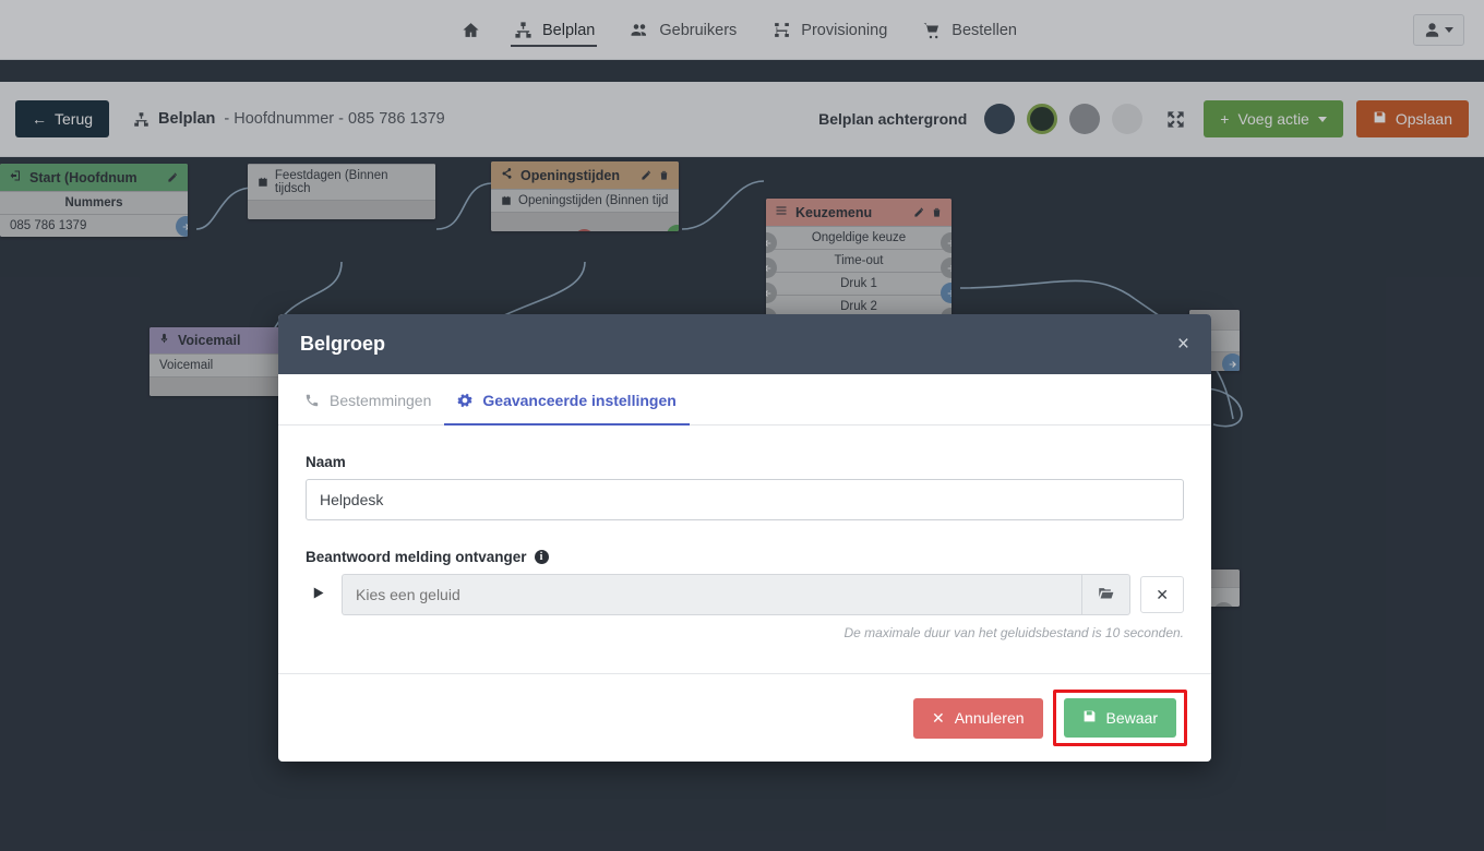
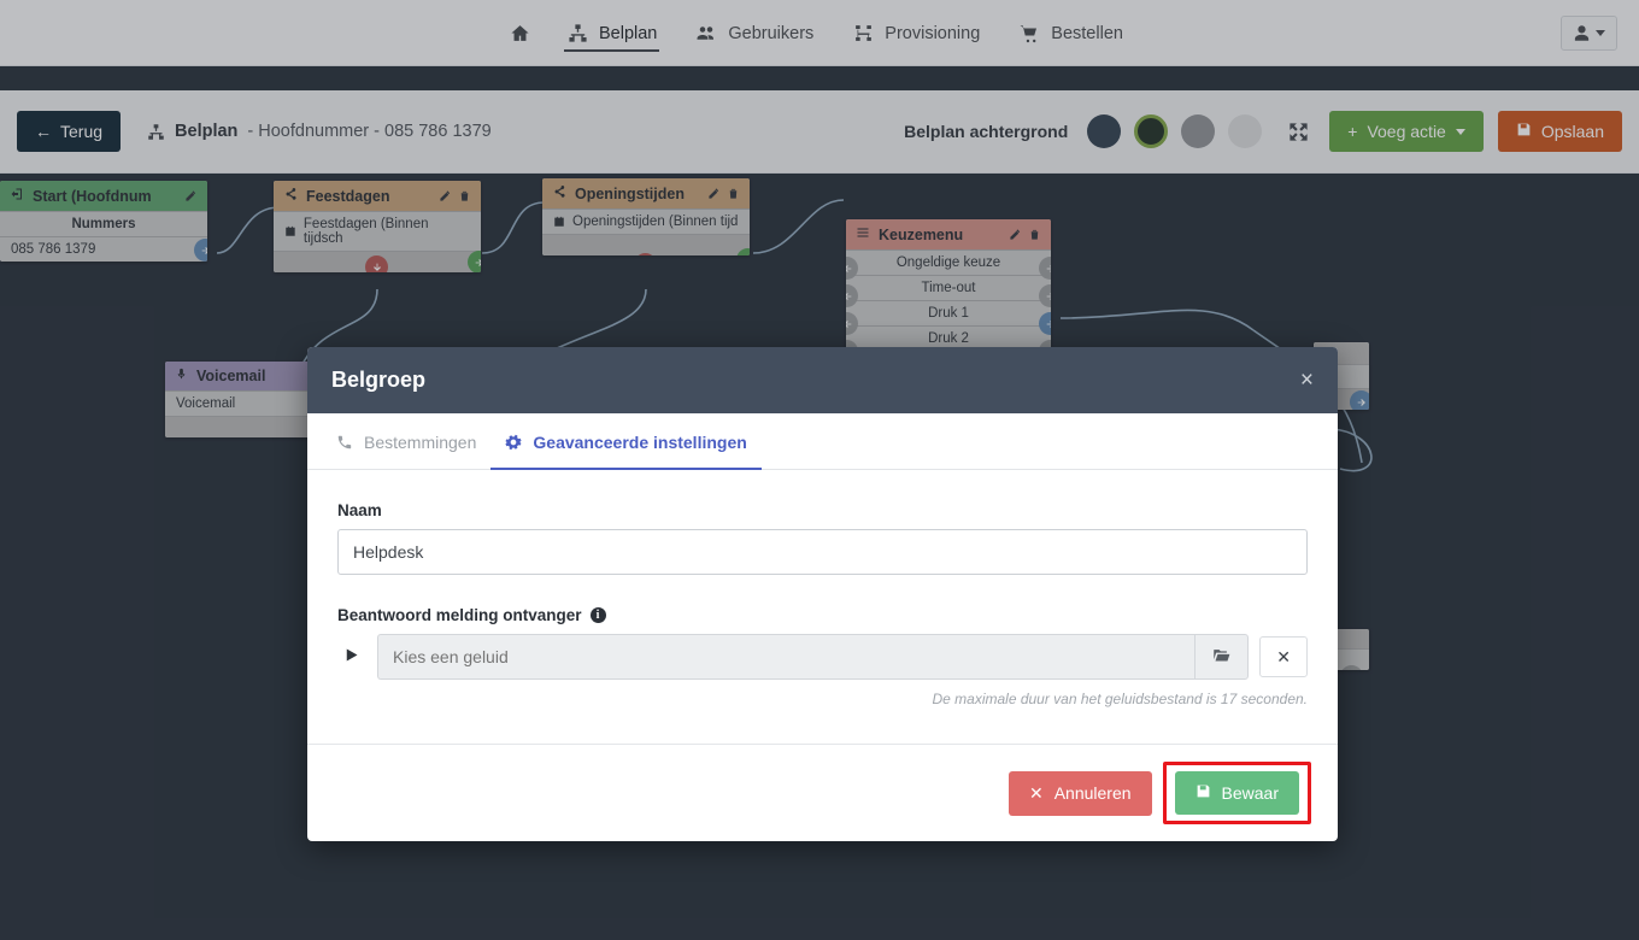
  Belplan
  Gebruikers
  Provisioning
  Bestellen
  ←
  Terug
  Belplan
  - Hoofdnummer - 085 786 1379
  Belplan achtergrond
  +
  Voeg actie
  Opslaan
  Start (Hoofdnum
  Nummers
  085 786 1379
+ Feestdagen
  Feestdagen (Binnen tijdsch
  Openingstijden
  Openingstijden (Binnen tijd
  Keuzemenu
  Ongeldige keuze
  Time-out
  Druk 1
  Druk 2
  Voicemail
  Voicemail
  Belgroep
  ×
  Bestemmingen
  Geavanceerde instellingen
  Naam
  Helpdesk
  Beantwoord melding ontvanger
  i
  Kies een geluid
  ✕
- De maximale duur van het geluidsbestand is 10 seconden.
+ De maximale duur van het geluidsbestand is 17 seconden.
  ✕
  Annuleren
  Bewaar
